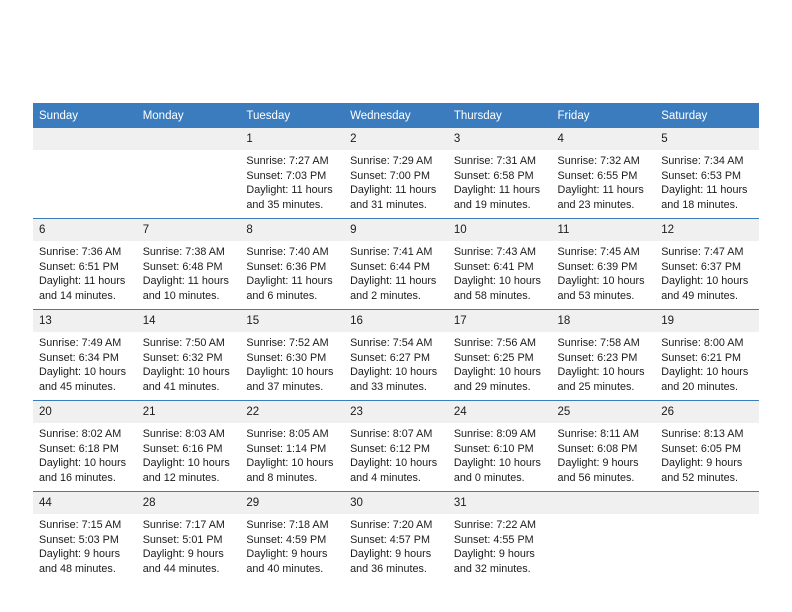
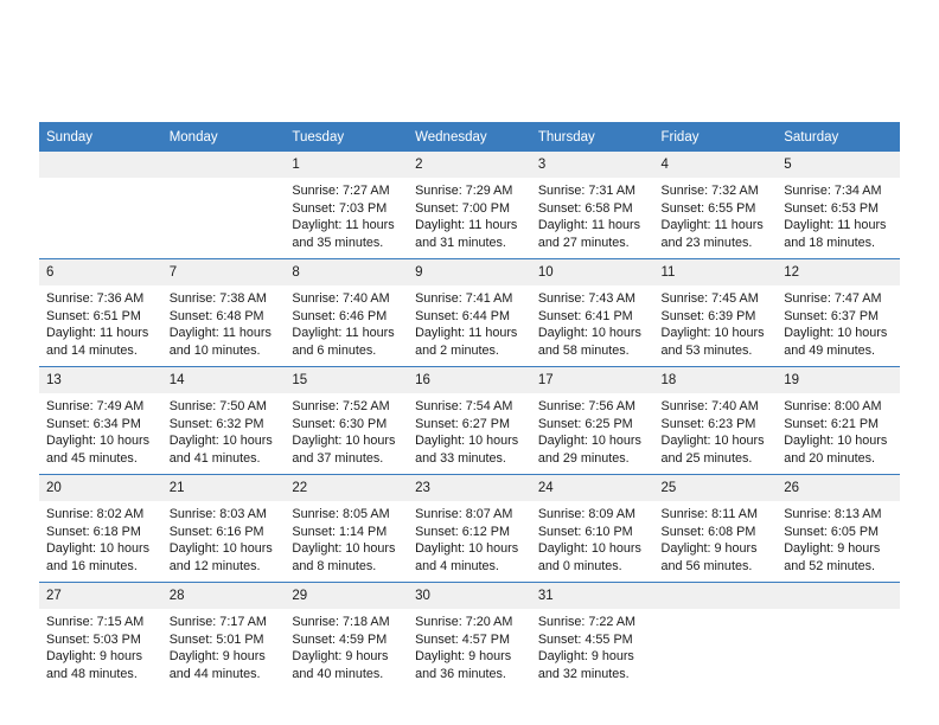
  Sunday	Monday	Tuesday	Wednesday	Thursday	Friday	Saturday
- 		1Sunrise: 7:27 AMSunset: 7:03 PMDaylight: 11 hoursand 35 minutes.	2Sunrise: 7:29 AMSunset: 7:00 PMDaylight: 11 hoursand 31 minutes.	3Sunrise: 7:31 AMSunset: 6:58 PMDaylight: 11 hoursand 19 minutes.	4Sunrise: 7:32 AMSunset: 6:55 PMDaylight: 11 hoursand 23 minutes.	5Sunrise: 7:34 AMSunset: 6:53 PMDaylight: 11 hoursand 18 minutes.
+ 		1Sunrise: 7:27 AMSunset: 7:03 PMDaylight: 11 hoursand 35 minutes.	2Sunrise: 7:29 AMSunset: 7:00 PMDaylight: 11 hoursand 31 minutes.	3Sunrise: 7:31 AMSunset: 6:58 PMDaylight: 11 hoursand 27 minutes.	4Sunrise: 7:32 AMSunset: 6:55 PMDaylight: 11 hoursand 23 minutes.	5Sunrise: 7:34 AMSunset: 6:53 PMDaylight: 11 hoursand 18 minutes.
- 6Sunrise: 7:36 AMSunset: 6:51 PMDaylight: 11 hoursand 14 minutes.	7Sunrise: 7:38 AMSunset: 6:48 PMDaylight: 11 hoursand 10 minutes.	8Sunrise: 7:40 AMSunset: 6:36 PMDaylight: 11 hoursand 6 minutes.	9Sunrise: 7:41 AMSunset: 6:44 PMDaylight: 11 hoursand 2 minutes.	10Sunrise: 7:43 AMSunset: 6:41 PMDaylight: 10 hoursand 58 minutes.	11Sunrise: 7:45 AMSunset: 6:39 PMDaylight: 10 hoursand 53 minutes.	12Sunrise: 7:47 AMSunset: 6:37 PMDaylight: 10 hoursand 49 minutes.
+ 6Sunrise: 7:36 AMSunset: 6:51 PMDaylight: 11 hoursand 14 minutes.	7Sunrise: 7:38 AMSunset: 6:48 PMDaylight: 11 hoursand 10 minutes.	8Sunrise: 7:40 AMSunset: 6:46 PMDaylight: 11 hoursand 6 minutes.	9Sunrise: 7:41 AMSunset: 6:44 PMDaylight: 11 hoursand 2 minutes.	10Sunrise: 7:43 AMSunset: 6:41 PMDaylight: 10 hoursand 58 minutes.	11Sunrise: 7:45 AMSunset: 6:39 PMDaylight: 10 hoursand 53 minutes.	12Sunrise: 7:47 AMSunset: 6:37 PMDaylight: 10 hoursand 49 minutes.
- 13Sunrise: 7:49 AMSunset: 6:34 PMDaylight: 10 hoursand 45 minutes.	14Sunrise: 7:50 AMSunset: 6:32 PMDaylight: 10 hoursand 41 minutes.	15Sunrise: 7:52 AMSunset: 6:30 PMDaylight: 10 hoursand 37 minutes.	16Sunrise: 7:54 AMSunset: 6:27 PMDaylight: 10 hoursand 33 minutes.	17Sunrise: 7:56 AMSunset: 6:25 PMDaylight: 10 hoursand 29 minutes.	18Sunrise: 7:58 AMSunset: 6:23 PMDaylight: 10 hoursand 25 minutes.	19Sunrise: 8:00 AMSunset: 6:21 PMDaylight: 10 hoursand 20 minutes.
+ 13Sunrise: 7:49 AMSunset: 6:34 PMDaylight: 10 hoursand 45 minutes.	14Sunrise: 7:50 AMSunset: 6:32 PMDaylight: 10 hoursand 41 minutes.	15Sunrise: 7:52 AMSunset: 6:30 PMDaylight: 10 hoursand 37 minutes.	16Sunrise: 7:54 AMSunset: 6:27 PMDaylight: 10 hoursand 33 minutes.	17Sunrise: 7:56 AMSunset: 6:25 PMDaylight: 10 hoursand 29 minutes.	18Sunrise: 7:40 AMSunset: 6:23 PMDaylight: 10 hoursand 25 minutes.	19Sunrise: 8:00 AMSunset: 6:21 PMDaylight: 10 hoursand 20 minutes.
  20Sunrise: 8:02 AMSunset: 6:18 PMDaylight: 10 hoursand 16 minutes.	21Sunrise: 8:03 AMSunset: 6:16 PMDaylight: 10 hoursand 12 minutes.	22Sunrise: 8:05 AMSunset: 1:14 PMDaylight: 10 hoursand 8 minutes.	23Sunrise: 8:07 AMSunset: 6:12 PMDaylight: 10 hoursand 4 minutes.	24Sunrise: 8:09 AMSunset: 6:10 PMDaylight: 10 hoursand 0 minutes.	25Sunrise: 8:11 AMSunset: 6:08 PMDaylight: 9 hoursand 56 minutes.	26Sunrise: 8:13 AMSunset: 6:05 PMDaylight: 9 hoursand 52 minutes.
- 44Sunrise: 7:15 AMSunset: 5:03 PMDaylight: 9 hoursand 48 minutes.	28Sunrise: 7:17 AMSunset: 5:01 PMDaylight: 9 hoursand 44 minutes.	29Sunrise: 7:18 AMSunset: 4:59 PMDaylight: 9 hoursand 40 minutes.	30Sunrise: 7:20 AMSunset: 4:57 PMDaylight: 9 hoursand 36 minutes.	31Sunrise: 7:22 AMSunset: 4:55 PMDaylight: 9 hoursand 32 minutes.
+ 27Sunrise: 7:15 AMSunset: 5:03 PMDaylight: 9 hoursand 48 minutes.	28Sunrise: 7:17 AMSunset: 5:01 PMDaylight: 9 hoursand 44 minutes.	29Sunrise: 7:18 AMSunset: 4:59 PMDaylight: 9 hoursand 40 minutes.	30Sunrise: 7:20 AMSunset: 4:57 PMDaylight: 9 hoursand 36 minutes.	31Sunrise: 7:22 AMSunset: 4:55 PMDaylight: 9 hoursand 32 minutes.
